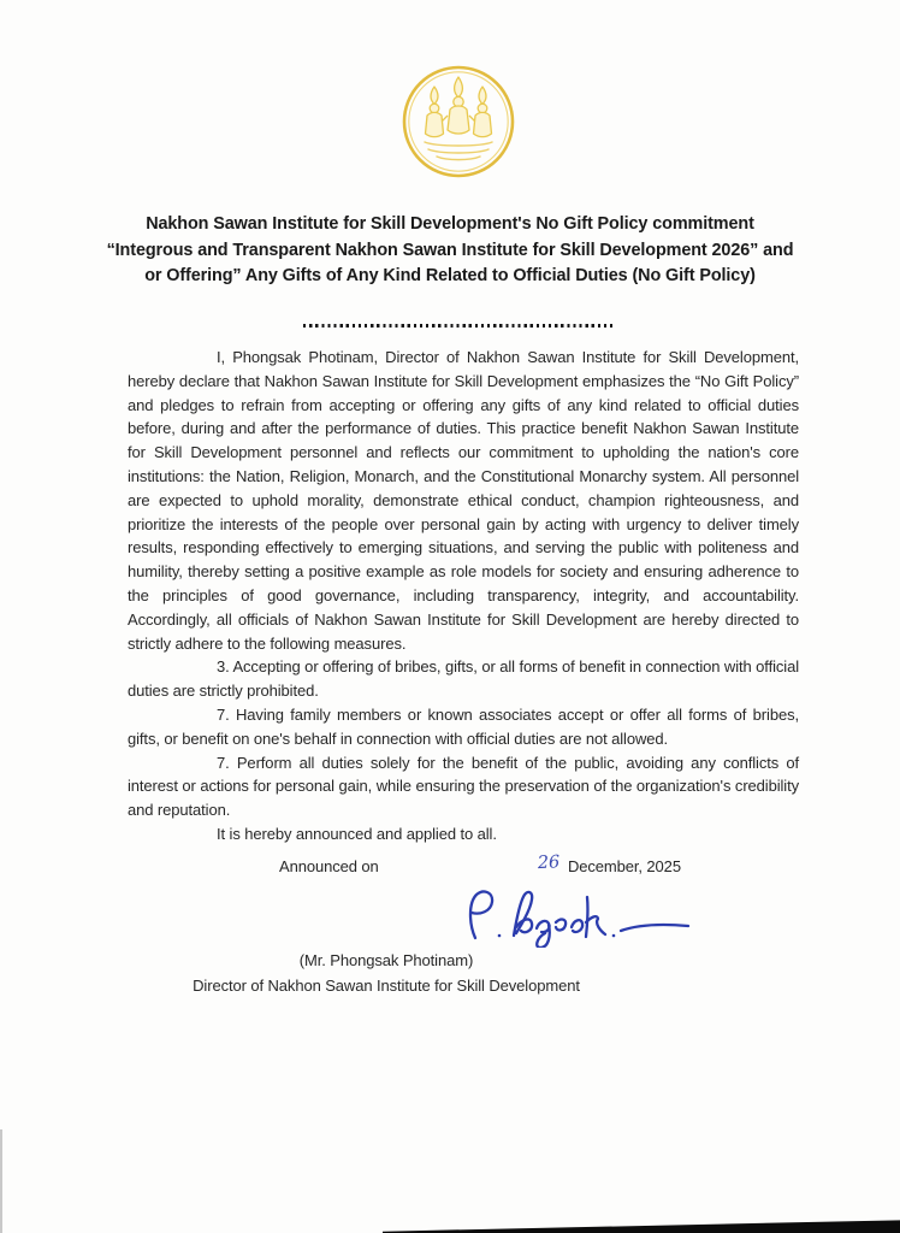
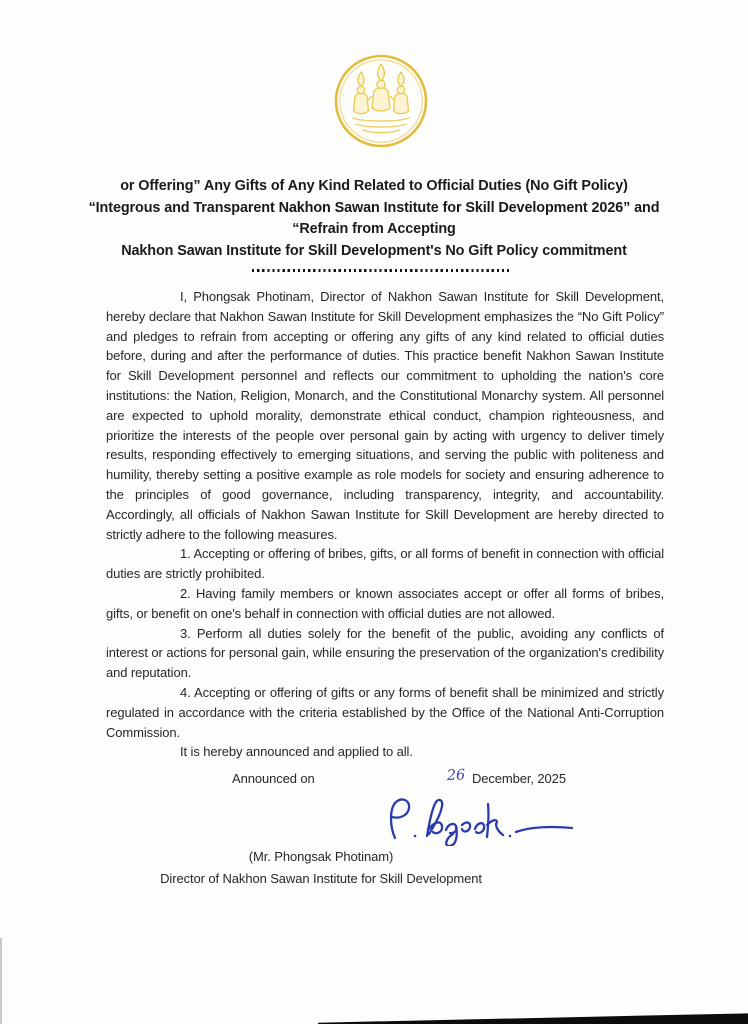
- Nakhon Sawan Institute for Skill Development's No Gift Policy commitment
+ or Offering” Any Gifts of Any Kind Related to Official Duties (No Gift Policy)
  “Integrous and Transparent Nakhon Sawan Institute for Skill Development 2026” and
+ “Refrain from Accepting
- or Offering” Any Gifts of Any Kind Related to Official Duties (No Gift Policy)
+ Nakhon Sawan Institute for Skill Development's No Gift Policy commitment
  I, Phongsak Photinam, Director of Nakhon Sawan Institute for Skill Development, hereby declare that Nakhon Sawan Institute for Skill Development emphasizes the “No Gift Policy” and pledges to refrain from accepting or offering any gifts of any kind related to official duties before, during and after the performance of duties. This practice benefit Nakhon Sawan Institute for Skill Development personnel and reflects our commitment to upholding the nation's core institutions: the Nation, Religion, Monarch, and the Constitutional Monarchy system. All personnel are expected to uphold morality, demonstrate ethical conduct, champion righteousness, and prioritize the interests of the people over personal gain by acting with urgency to deliver timely results, responding effectively to emerging situations, and serving the public with politeness and humility, thereby setting a positive example as role models for society and ensuring adherence to the principles of good governance, including transparency, integrity, and accountability. Accordingly, all officials of Nakhon Sawan Institute for Skill Development are hereby directed to strictly adhere to the following measures.
- 3. Accepting or offering of bribes, gifts, or all forms of benefit in connection with official duties are strictly prohibited.
+ 1. Accepting or offering of bribes, gifts, or all forms of benefit in connection with official duties are strictly prohibited.
- 7. Having family members or known associates accept or offer all forms of bribes, gifts, or benefit on one's behalf in connection with official duties are not allowed.
+ 2. Having family members or known associates accept or offer all forms of bribes, gifts, or benefit on one's behalf in connection with official duties are not allowed.
- 7. Perform all duties solely for the benefit of the public, avoiding any conflicts of interest or actions for personal gain, while ensuring the preservation of the organization's credibility and reputation.
+ 3. Perform all duties solely for the benefit of the public, avoiding any conflicts of interest or actions for personal gain, while ensuring the preservation of the organization's credibility and reputation.
+ 4. Accepting or offering of gifts or any forms of benefit shall be minimized and strictly regulated in accordance with the criteria established by the Office of the National Anti-Corruption Commission.
  It is hereby announced and applied to all.
  (Mr. Phongsak Photinam)
  Director of Nakhon Sawan Institute for Skill Development
